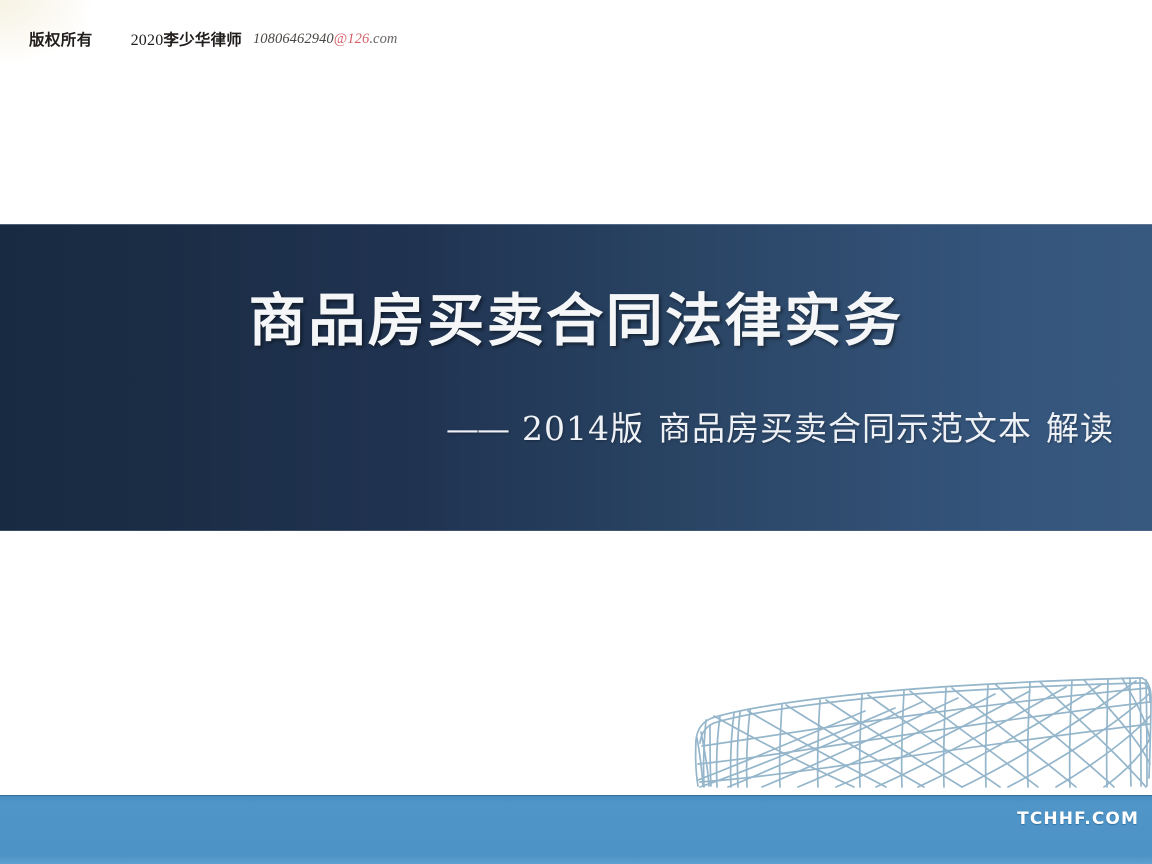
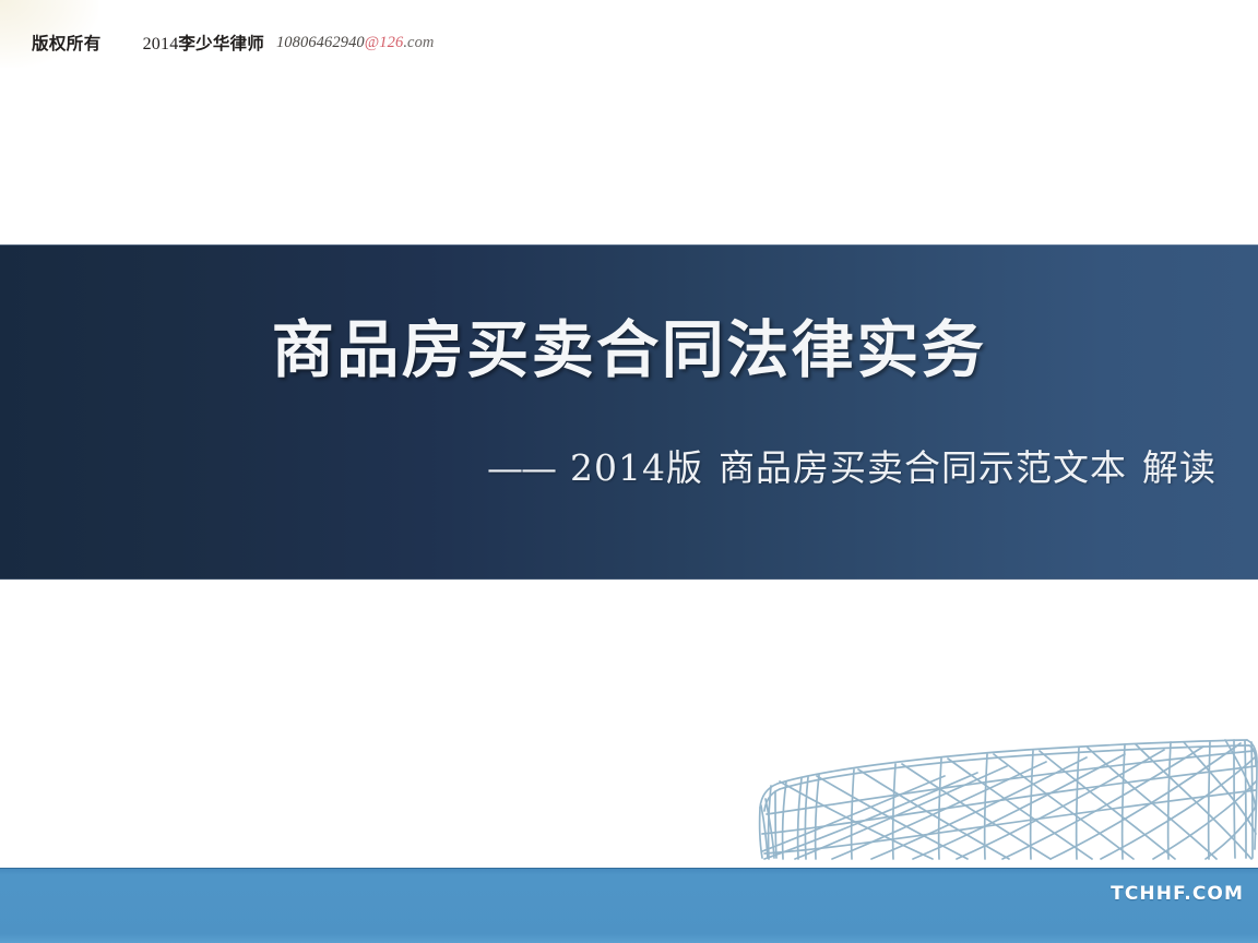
  版权所有
- 2020李少华律师
+ 2014李少华律师
  10806462940@126.com
  商品房买卖合同法律实务
  —— 2014版 商品房买卖合同示范文本 解读
  TCHHF.COM
